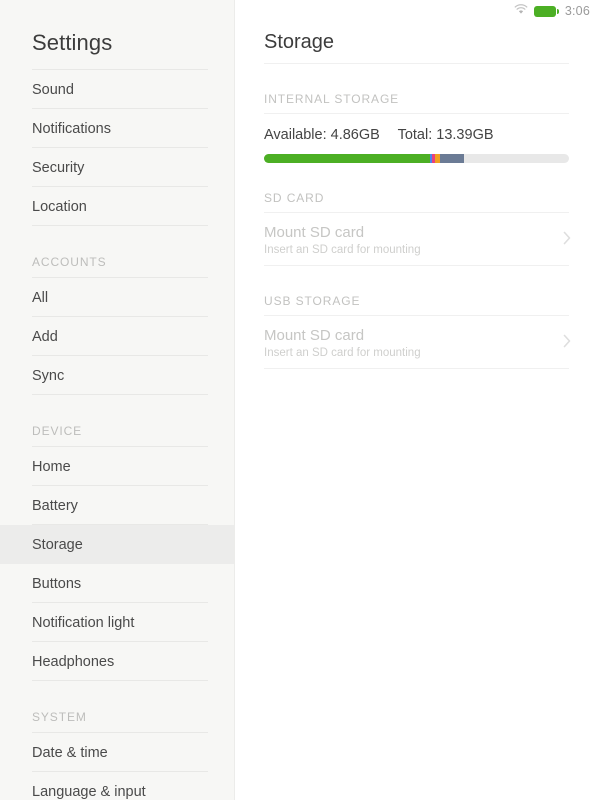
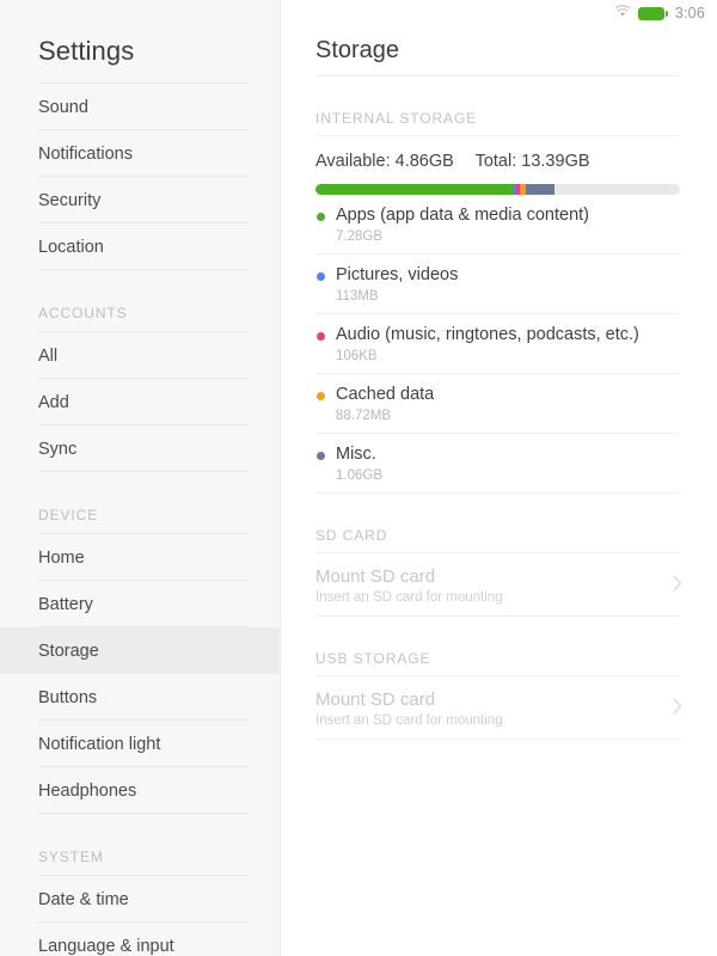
  Settings
  Sound
  Notifications
  Security
  Location
  ACCOUNTS
  All
  Add
  Sync
  DEVICE
  Home
  Battery
  Storage
  Buttons
  Notification light
  Headphones
  SYSTEM
  Date & time
  Language & input
  3:06
  Storage
  INTERNAL STORAGE
  Available: 4.86GB Total: 13.39GB
+ Apps (app data & media content)
+ 7.28GB
+ Pictures, videos
+ 113MB
+ Audio (music, ringtones, podcasts, etc.)
+ 106KB
+ Cached data
+ 88.72MB
+ Misc.
+ 1.06GB
  SD CARD
  Mount SD card
  Insert an SD card for mounting
  USB STORAGE
  Mount SD card
  Insert an SD card for mounting
